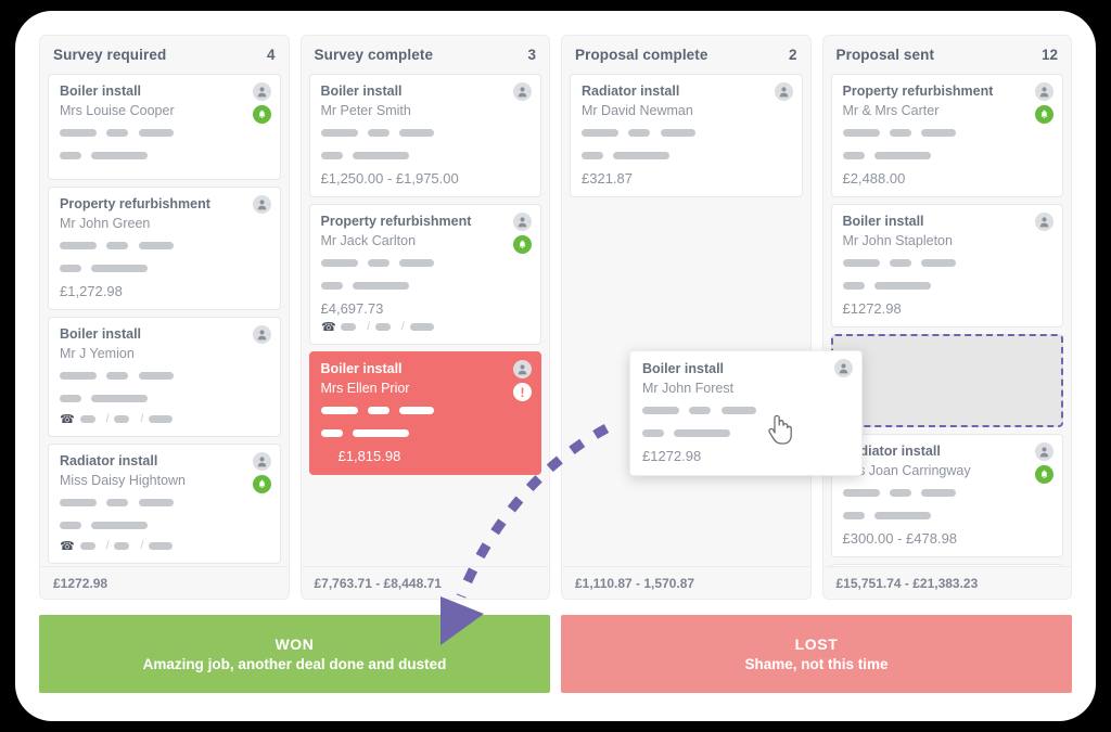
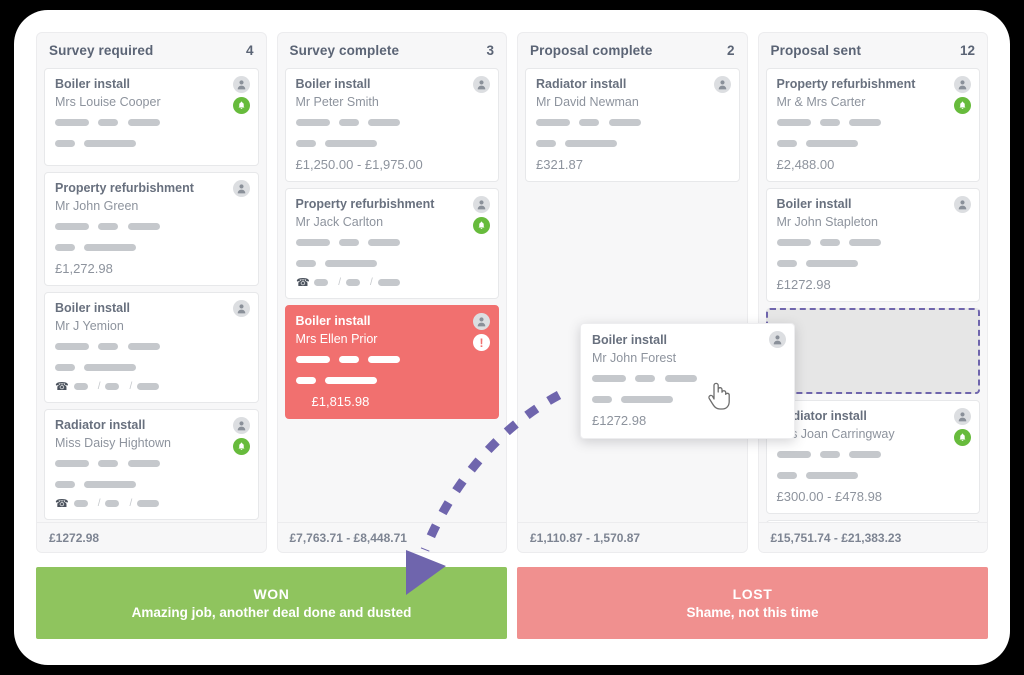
  Survey required
  4
  Boiler install
  Mrs Louise Cooper
  Property refurbishment
  Mr John Green
  £1,272.98
  Boiler install
  Mr J Yemion
  /
  /
  Radiator install
  Miss Daisy Hightown
  /
  /
  £1272.98
  Survey complete
  3
  Boiler install
  Mr Peter Smith
  £1,250.00 - £1,975.00
  Property refurbishment
  Mr Jack Carlton
- £4,697.73
  /
  /
  Boiler install
  Mrs Ellen Prior
  £1,815.98
  !
  £7,763.71 - £8,448.71
  Proposal complete
  2
  Radiator install
  Mr David Newman
  £321.87
  £1,110.87 - 1,570.87
  Proposal sent
  12
  Property refurbishment
  Mr & Mrs Carter
  £2,488.00
  Boiler install
  Mr John Stapleton
  £1272.98
  diator install
  Joan Carringway
  £300.00 - £478.98
  £15,751.74 - £21,383.23
  Boiler install
  Mr John Forest
  £1272.98
  WON
  Amazing job, another deal done and dusted
  LOST
  Shame, not this time
